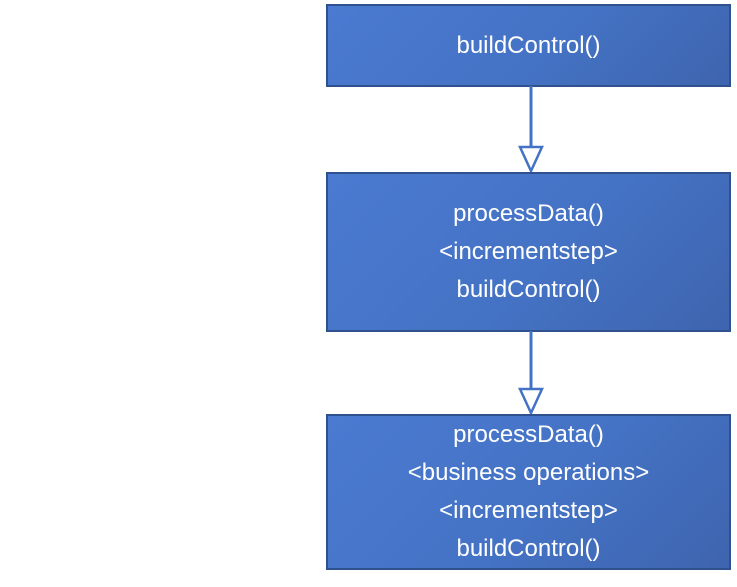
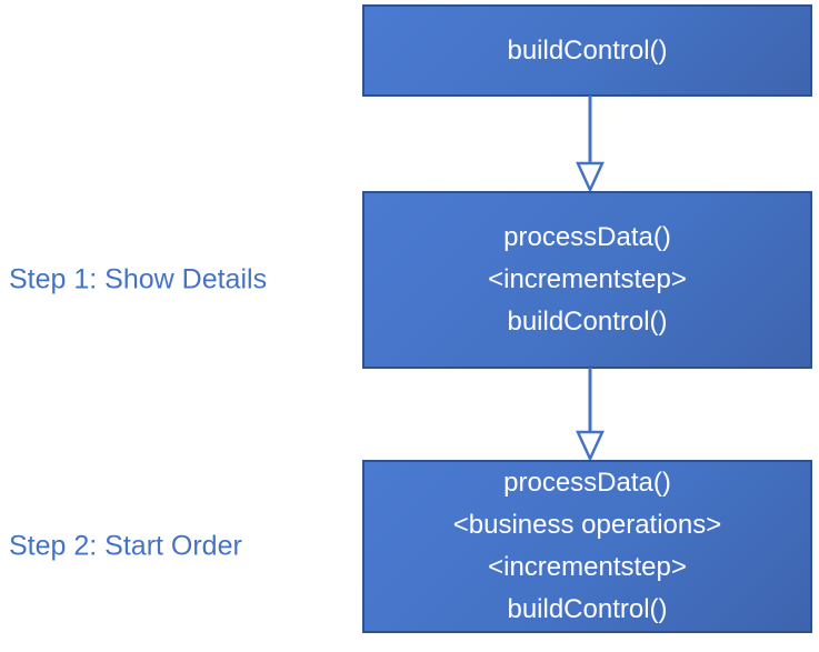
+ Step 1: Show Details
+ Step 2: Start Order
  buildControl()
  processData()
  <incrementstep>
  buildControl()
  processData()
  <business operations>
  <incrementstep>
  buildControl()
